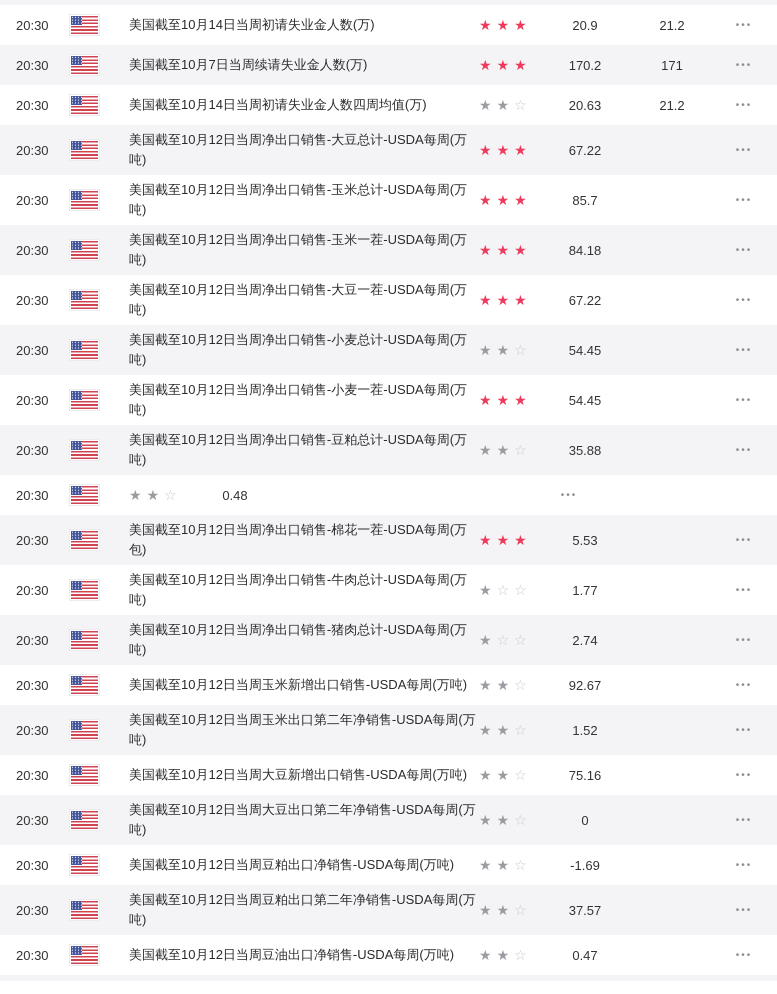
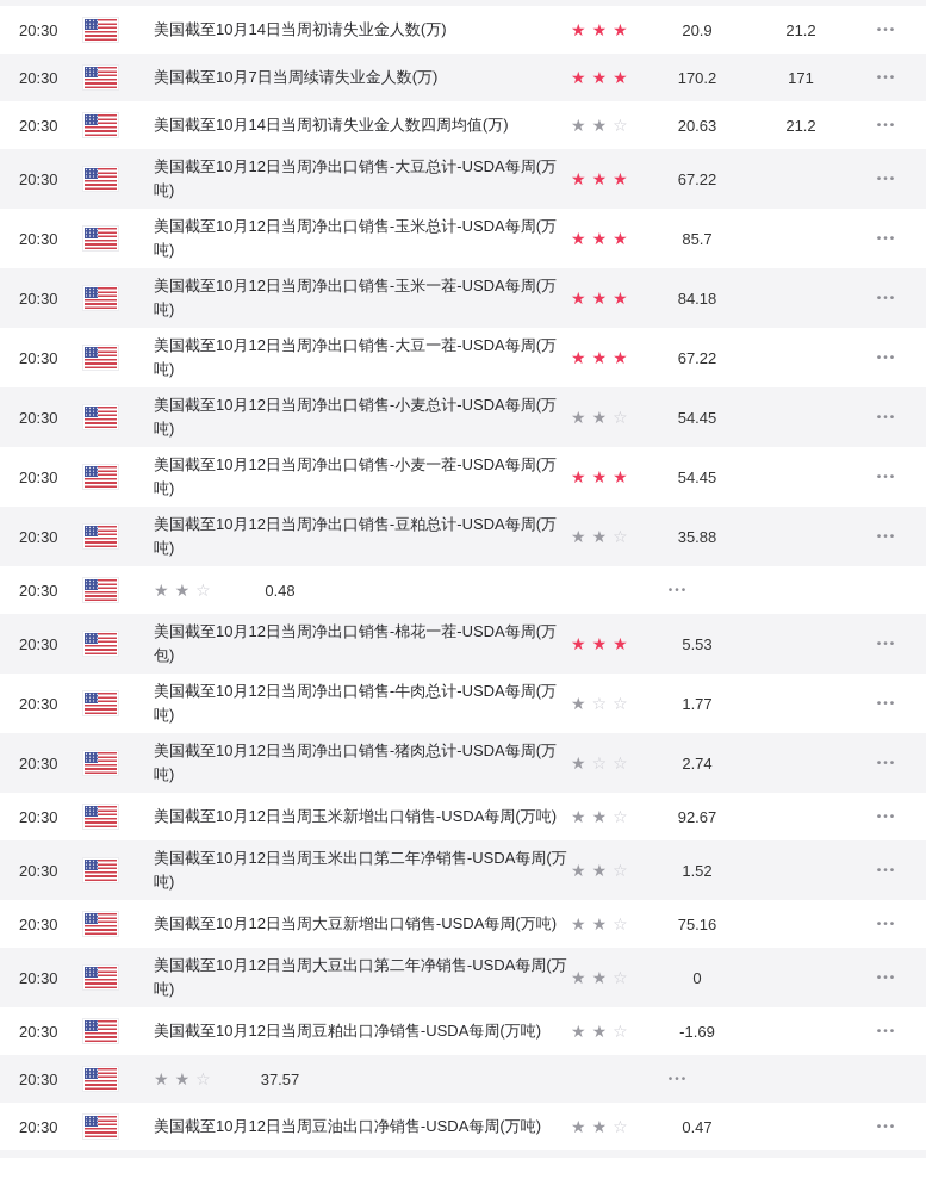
  20:30
  美国截至10月14日当周初请失业金人数(万)
  ★ ★ ★
  20.9
  21.2
  •••
  20:30
  美国截至10月7日当周续请失业金人数(万)
  ★ ★ ★
  170.2
  171
  •••
  20:30
  美国截至10月14日当周初请失业金人数四周均值(万)
  ★ ★ ☆
  20.63
  21.2
  •••
  20:30
  美国截至10月12日当周净出口销售-大豆总计-USDA每周(万吨)
  ★ ★ ★
  67.22
  •••
  20:30
  美国截至10月12日当周净出口销售-玉米总计-USDA每周(万吨)
  ★ ★ ★
  85.7
  •••
  20:30
  美国截至10月12日当周净出口销售-玉米一茬-USDA每周(万吨)
  ★ ★ ★
  84.18
  •••
  20:30
  美国截至10月12日当周净出口销售-大豆一茬-USDA每周(万吨)
  ★ ★ ★
  67.22
  •••
  20:30
  美国截至10月12日当周净出口销售-小麦总计-USDA每周(万吨)
  ★ ★ ☆
  54.45
  •••
  20:30
  美国截至10月12日当周净出口销售-小麦一茬-USDA每周(万吨)
  ★ ★ ★
  54.45
  •••
  20:30
  美国截至10月12日当周净出口销售-豆粕总计-USDA每周(万吨)
  ★ ★ ☆
  35.88
  •••
  20:30
  ★ ★ ☆
  0.48
  •••
  20:30
  美国截至10月12日当周净出口销售-棉花一茬-USDA每周(万包)
  ★ ★ ★
  5.53
  •••
  20:30
  美国截至10月12日当周净出口销售-牛肉总计-USDA每周(万吨)
  ★ ☆ ☆
  1.77
  •••
  20:30
  美国截至10月12日当周净出口销售-猪肉总计-USDA每周(万吨)
  ★ ☆ ☆
  2.74
  •••
  20:30
  美国截至10月12日当周玉米新增出口销售-USDA每周(万吨)
  ★ ★ ☆
  92.67
  •••
  20:30
  美国截至10月12日当周玉米出口第二年净销售-USDA每周(万吨)
  ★ ★ ☆
  1.52
  •••
  20:30
  美国截至10月12日当周大豆新增出口销售-USDA每周(万吨)
  ★ ★ ☆
  75.16
  •••
  20:30
  美国截至10月12日当周大豆出口第二年净销售-USDA每周(万吨)
  ★ ★ ☆
  0
  •••
  20:30
  美国截至10月12日当周豆粕出口净销售-USDA每周(万吨)
  ★ ★ ☆
  -1.69
  •••
  20:30
- 美国截至10月12日当周豆粕出口第二年净销售-USDA每周(万吨)
  ★ ★ ☆
  37.57
  •••
  20:30
  美国截至10月12日当周豆油出口净销售-USDA每周(万吨)
  ★ ★ ☆
  0.47
  •••
